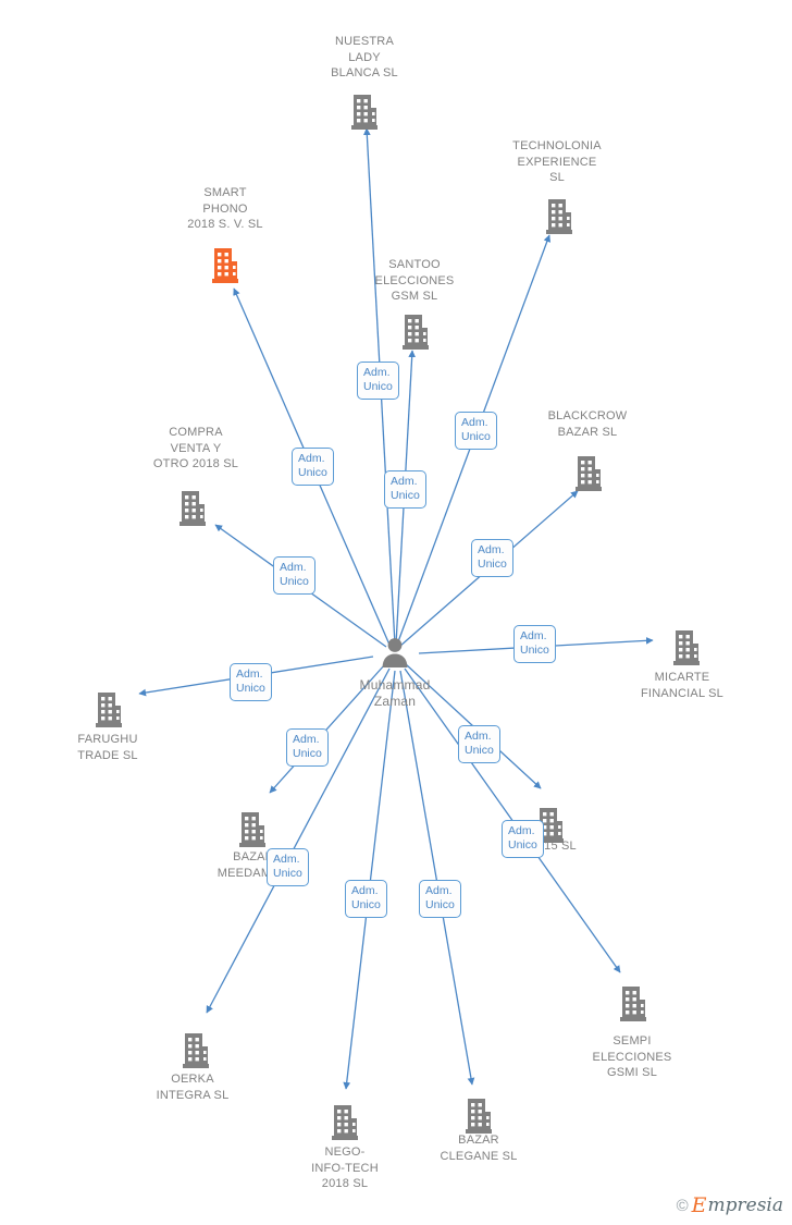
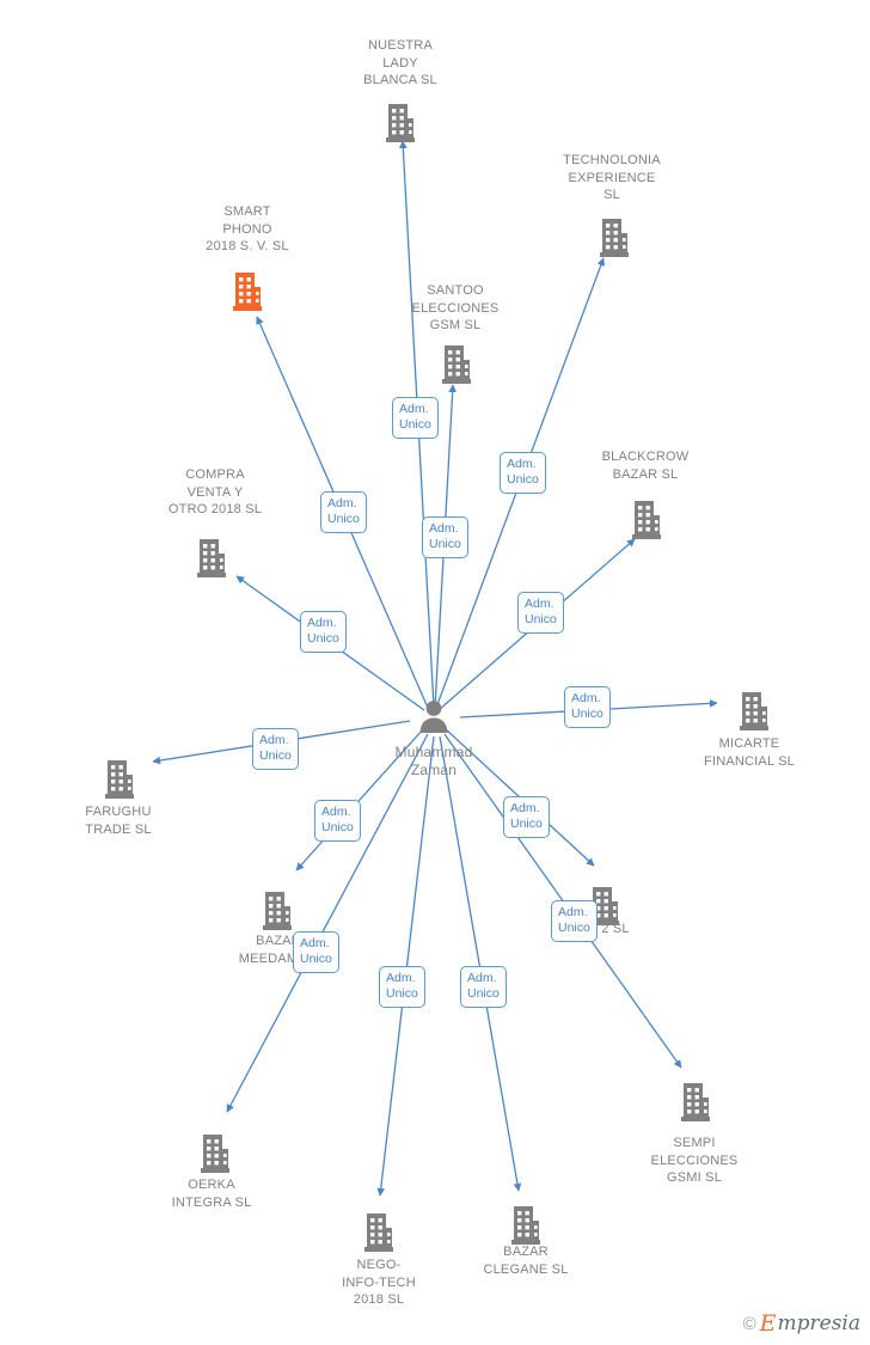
  NUESTRA
  LADY
  BLANCA SL
  TECHNOLONIA
  EXPERIENCE
  SL
  SMART
  PHONO
  2018 S. V. SL
  SANTOO
  ELECCIONES
  GSM SL
  BLACKCROW
  BAZAR SL
  COMPRA
  VENTA Y
  OTRO 2018 SL
  MICARTE
  FINANCIAL SL
  FARUGHU
  TRADE SL
  BAZA
- 15 SL
+ 2 SL
  OERKA
  INTEGRA SL
  SEMPI
  ELECCIONES
  GSMI SL
  NEGO-
  INFO-TECH
  2018 SL
  BAZAR
  CLEGANE SL
  Muhammad
  Zaman
  Adm.
  Unico
  Adm.
  Unico
  Adm.
  Unico
  Adm.
  Unico
  Adm.
  Unico
  Adm.
  Unico
  Adm.
  Unico
  Adm.
  Unico
  Adm.
  Unico
  Adm.
  Unico
  Adm.
  Unico
  Adm.
  Unico
  Adm.
  Unico
  Adm.
  Unico
  ©
  E
  mpresia
